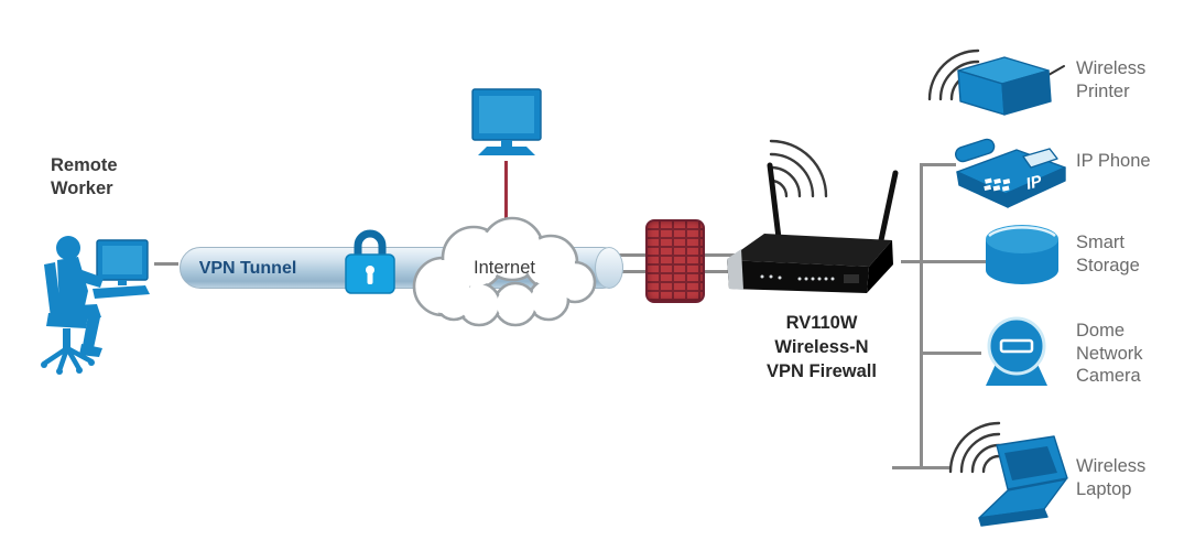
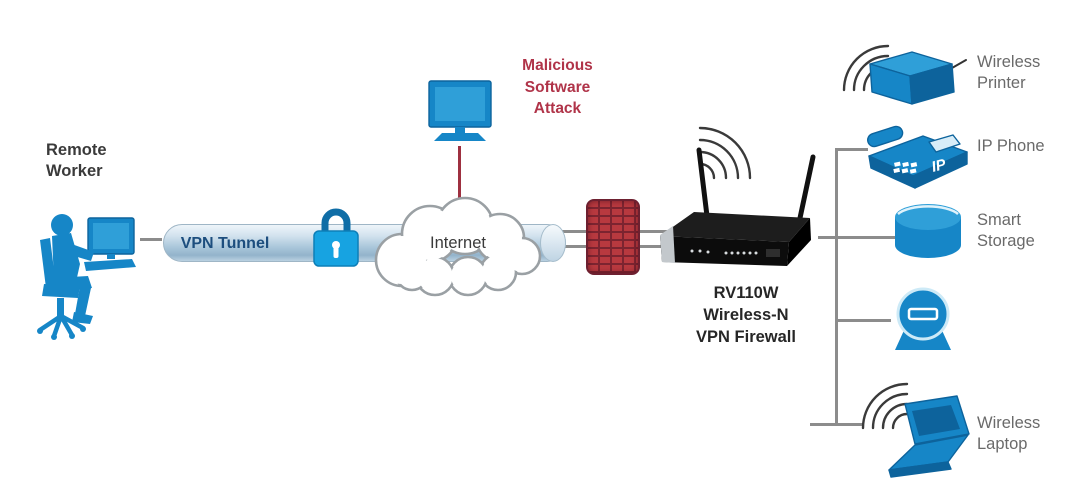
  Remote
  Worker
  VPN Tunnel
+ Malicious
+ Software
+ Attack
  Internet
  RV110W
  Wireless-N
  VPN Firewall
  Wireless
  Printer
  IP Phone
  Smart
  Storage
- Dome
- Network
- Camera
  Wireless
  Laptop
